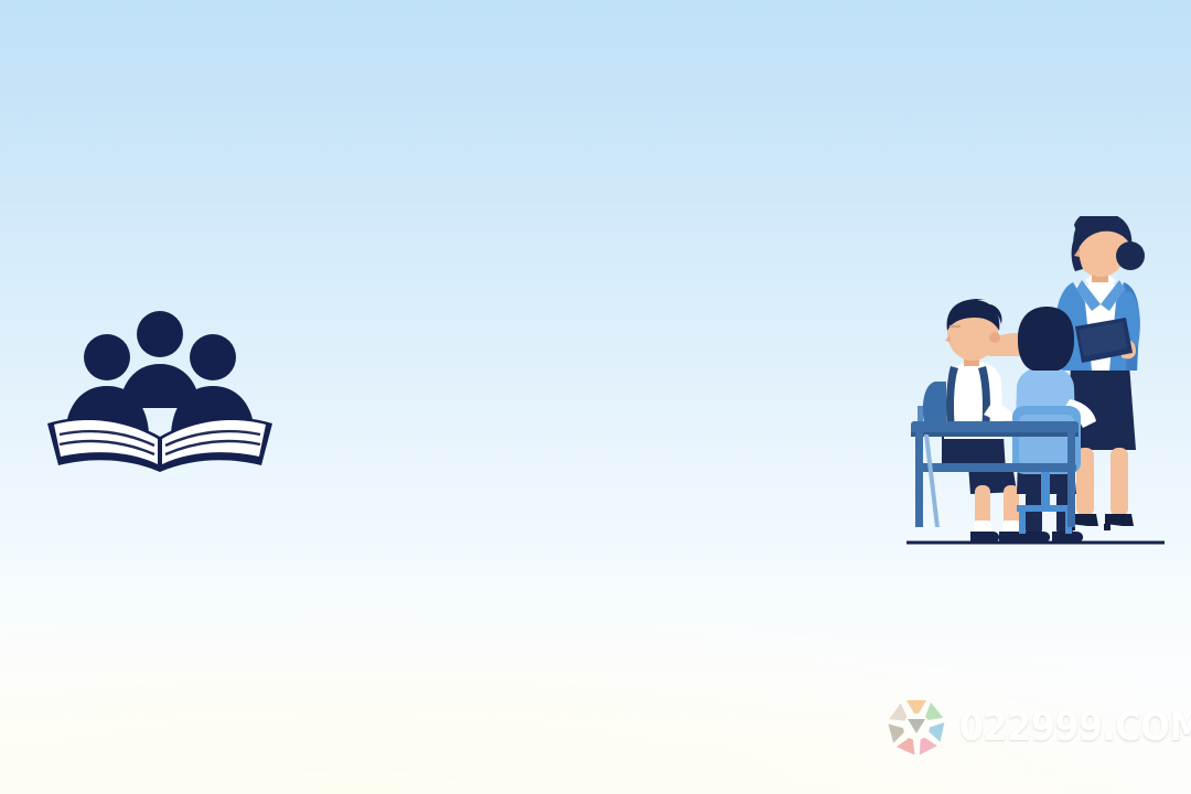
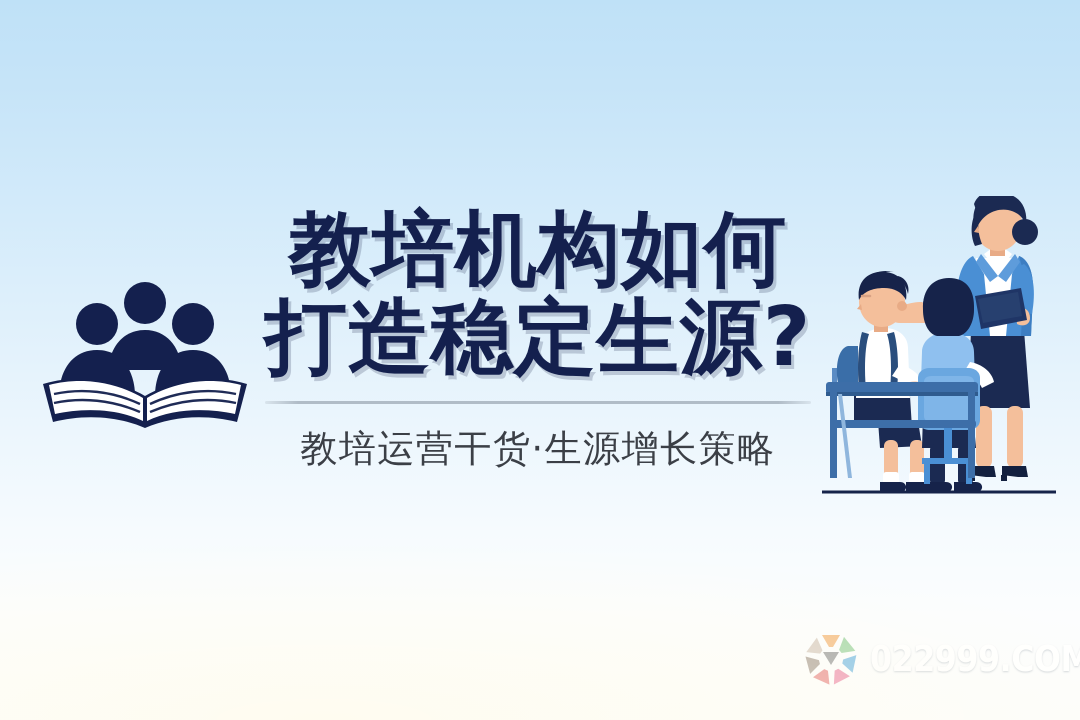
+ 教培机构如何
+ 打造稳定生源?
+ 教培运营干货·生源增长策略
